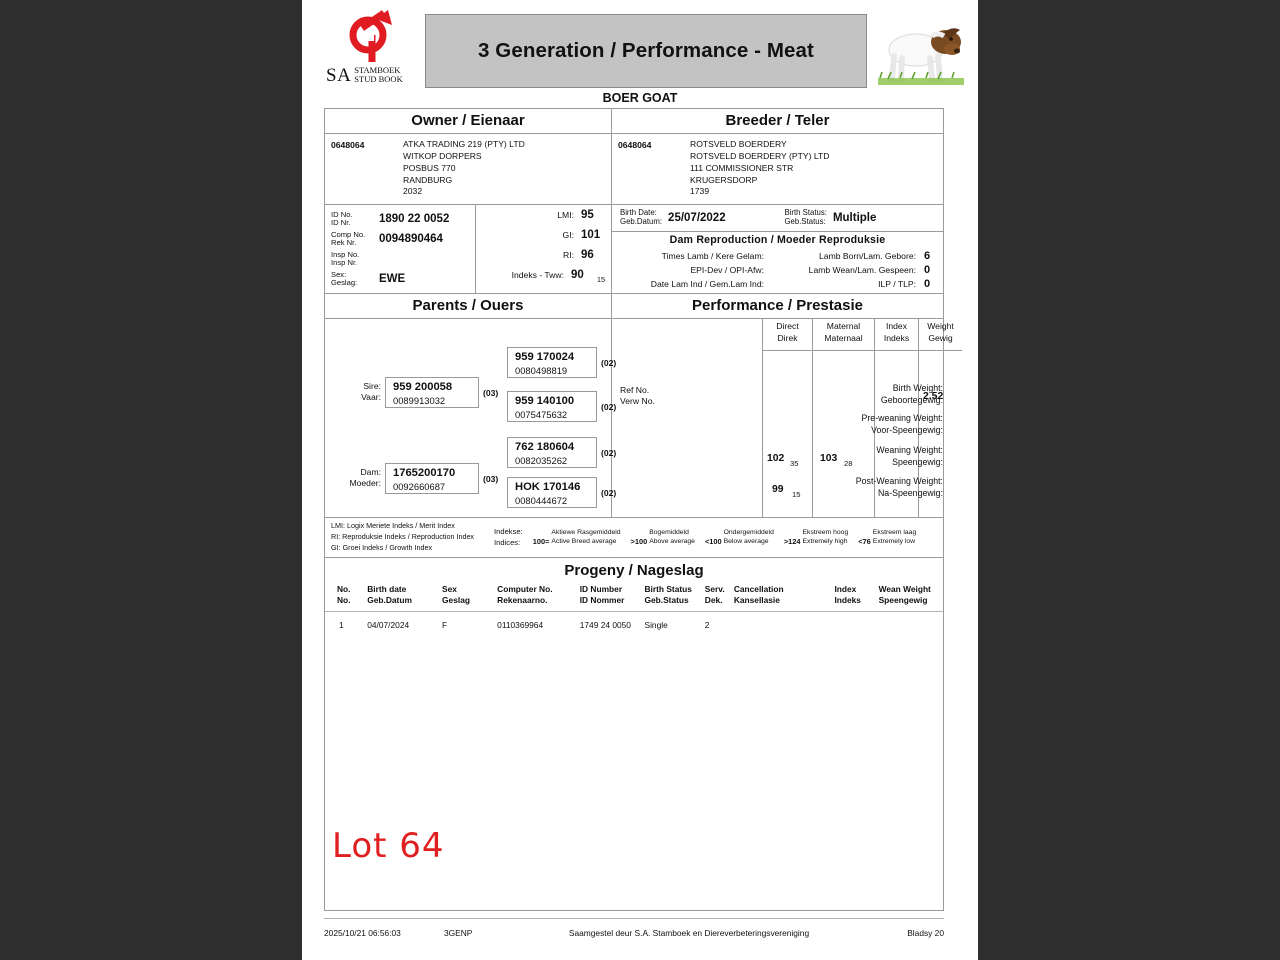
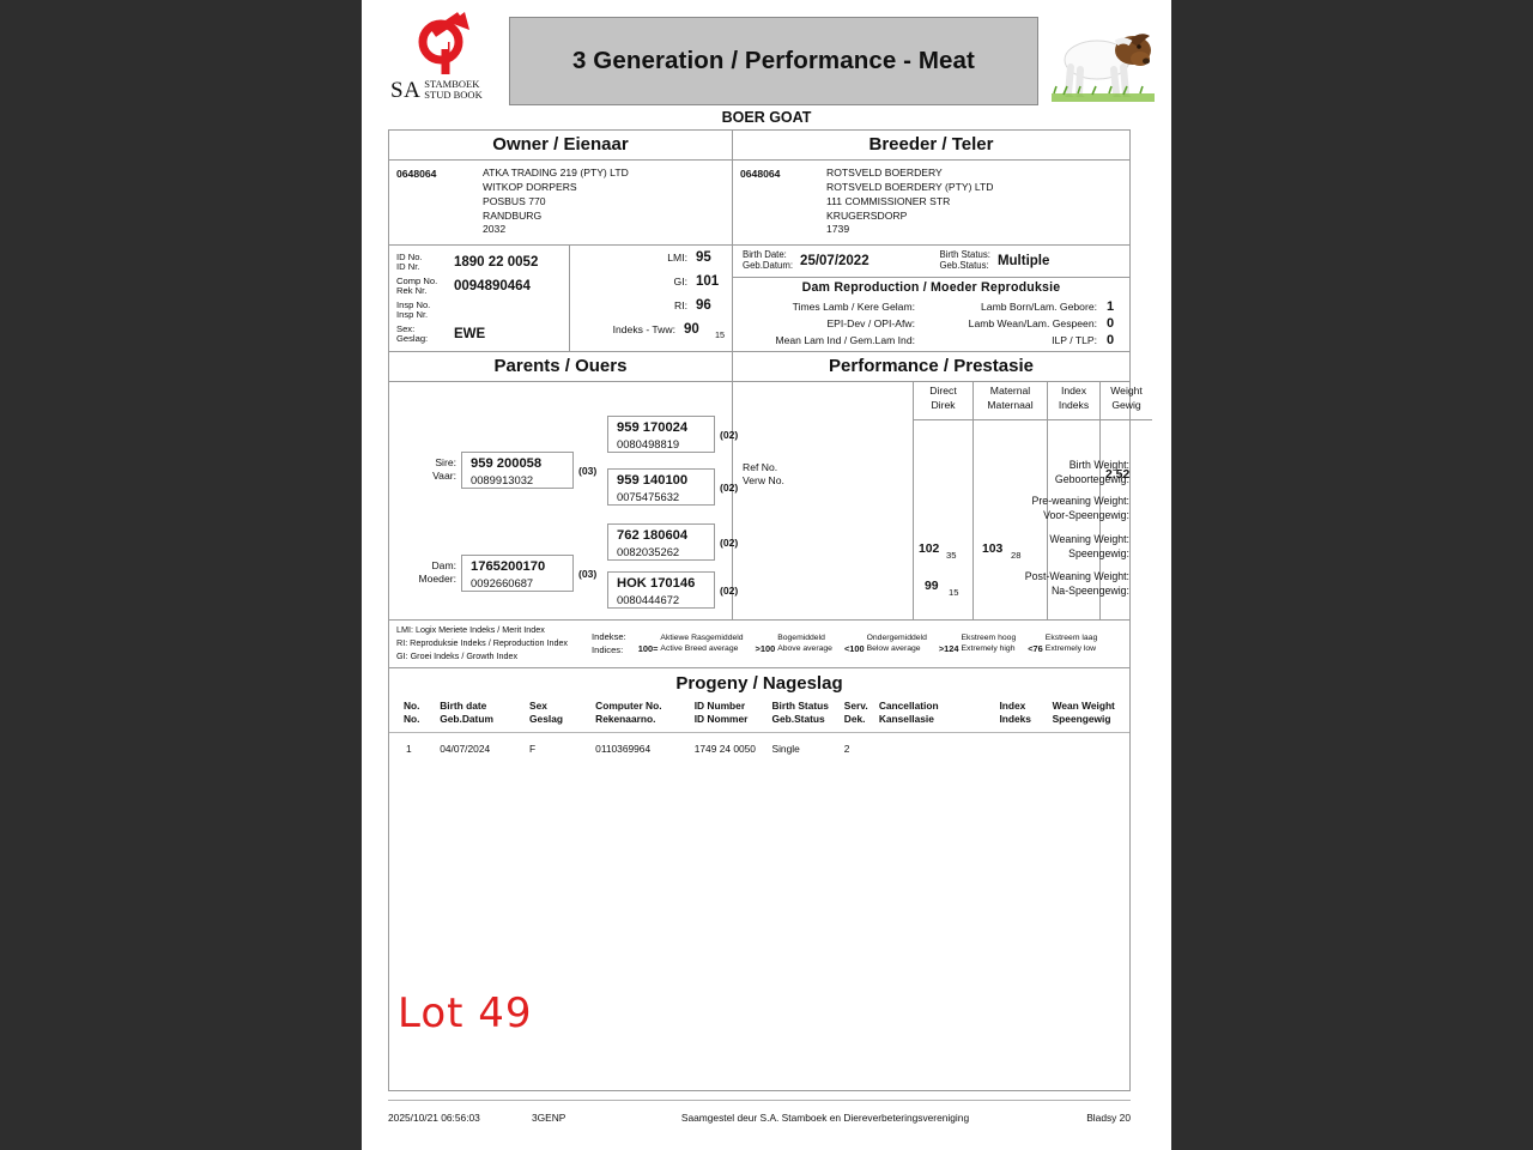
  SA
  STAMBOEK
  STUD BOOK
  3 Generation / Performance - Meat
  BOER GOAT
  Owner / Eienaar
  Breeder / Teler
  0648064
  ATKA TRADING 219 (PTY) LTD
  WITKOP DORPERS
  POSBUS 770
  RANDBURG
  2032
  0648064
  ROTSVELD BOERDERY
  ROTSVELD BOERDERY (PTY) LTD
  111 COMMISSIONER STR
  KRUGERSDORP
  1739
  ID No.
  ID Nr.
  1890 22 0052
  Comp No.
  Rek Nr.
  0094890464
  Insp No.
  Insp Nr.
  Sex:
  Geslag:
  EWE
  LMI:
  95
  GI:
  101
  RI:
  96
  Indeks - Tww:
  90
  15
  Birth Date:
  Geb.Datum:
  25/07/2022
  Birth Status:
  Geb.Status:
  Multiple
  Dam Reproduction / Moeder Reproduksie
  Times Lamb / Kere Gelam:
  Lamb Born/Lam. Gebore:
- 6
+ 1
  EPI-Dev / OPI-Afw:
  Lamb Wean/Lam. Gespeen:
  0
- Date Lam Ind / Gem.Lam Ind:
+ Mean Lam Ind / Gem.Lam Ind:
  ILP / TLP:
  0
  Parents / Ouers
  Performance / Prestasie
  Sire:
  Vaar:
  959 200058
  0089913032
  (03)
  959 170024
  0080498819
  (02)
  959 140100
  0075475632
  (02)
  Dam:
  Moeder:
  1765200170
  0092660687
  (03)
  762 180604
  0082035262
  (02)
  HOK 170146
  0080444672
  (02)
  Direct
  Direk
  Maternal
  Maternaal
  Index
  Indeks
  Weight
  Gewig
  Ref No.
  Verw No.
  Birth Weight:
  Geboortegewig:
  2.52
  Pre-weaning Weight:
  Voor-Speengewig:
  Weaning Weight:
  Speengewig:
  102
  35
  103
  28
  Post-Weaning Weight:
  Na-Speengewig:
  99
  15
  LMI: Logix Meriete Indeks / Merit Index
  RI: Reproduksie Indeks / Reproduction Index
  GI: Groei Indeks / Growth Index
  Indekse:
  Indices:
  100=
  >100
  <100
  >124
  <76
  Progeny / Nageslag
  No. No.	Birth date Geb.Datum	Sex Geslag	Computer No. Rekenaarno.	ID Number ID Nommer	Birth Status Geb.Status	Serv. Dek.	Cancellation Kansellasie	Index Indeks	Wean Weight Speengewig
  1	04/07/2024	F	0110369964	1749 24 0050	Single	2
- Lot 64
+ Lot 49
  2025/10/21 06:56:03
  3GENP
  Saamgestel deur S.A. Stamboek en Diereverbeteringsvereniging
  Bladsy 20
